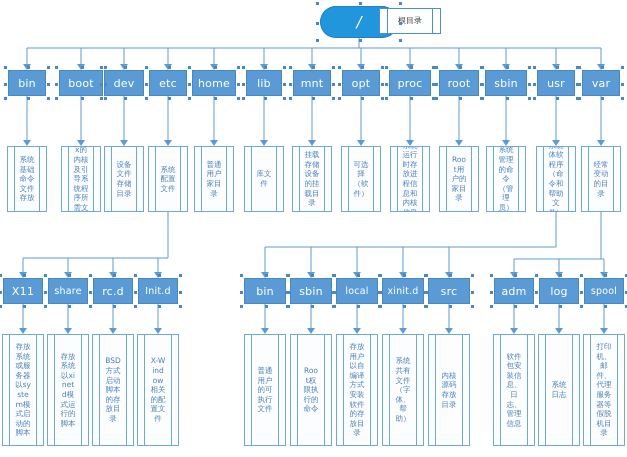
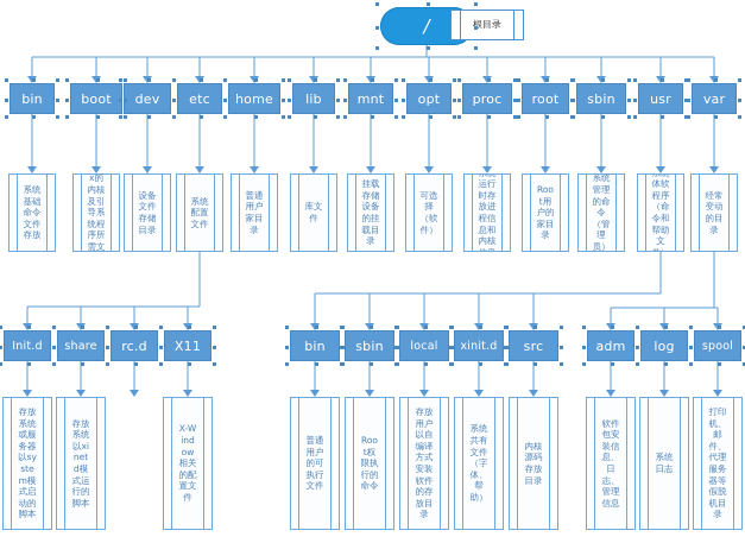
  /
  根目录
  bin
  系统基础命令文件存放
  boot
  x的内核及引导系统程序所需文
  dev
  设备文件存储目录
  etc
  系统配置文件
  home
  普通用户家目录
  lib
  库文件
  mnt
  挂载存储设备的挂载目录
  opt
  可选择（软件）
  proc
  运行时存放进程信息和内核
  root
  Root用户的家目录
  sbin
  系统管理的命令（管理员）
  usr
  体软程序（命令和帮助文
  var
  经常变动的目录
- X11
+ Init.d
  存放系统或服务器以system模式启动的脚本
  share
  存放系统以xinetd模式运行的脚本
  rc.d
- BSD方式启动脚本的存放目录
- Init.d
+ X11
  X-Window相关的配置文件
  bin
  普通用户的可执行文件
  sbin
  Root权限执行的命令
  local
  存放用户以自编译方式安装软件的存放目录
  xinit.d
  系统共有文件（字体、帮助）
  src
  内核源码存放目录
  adm
  软件包安装信息、日志、管理信息
  log
  系统日志
  spool
  打印机、邮件、代理服务器等假脱机目录
